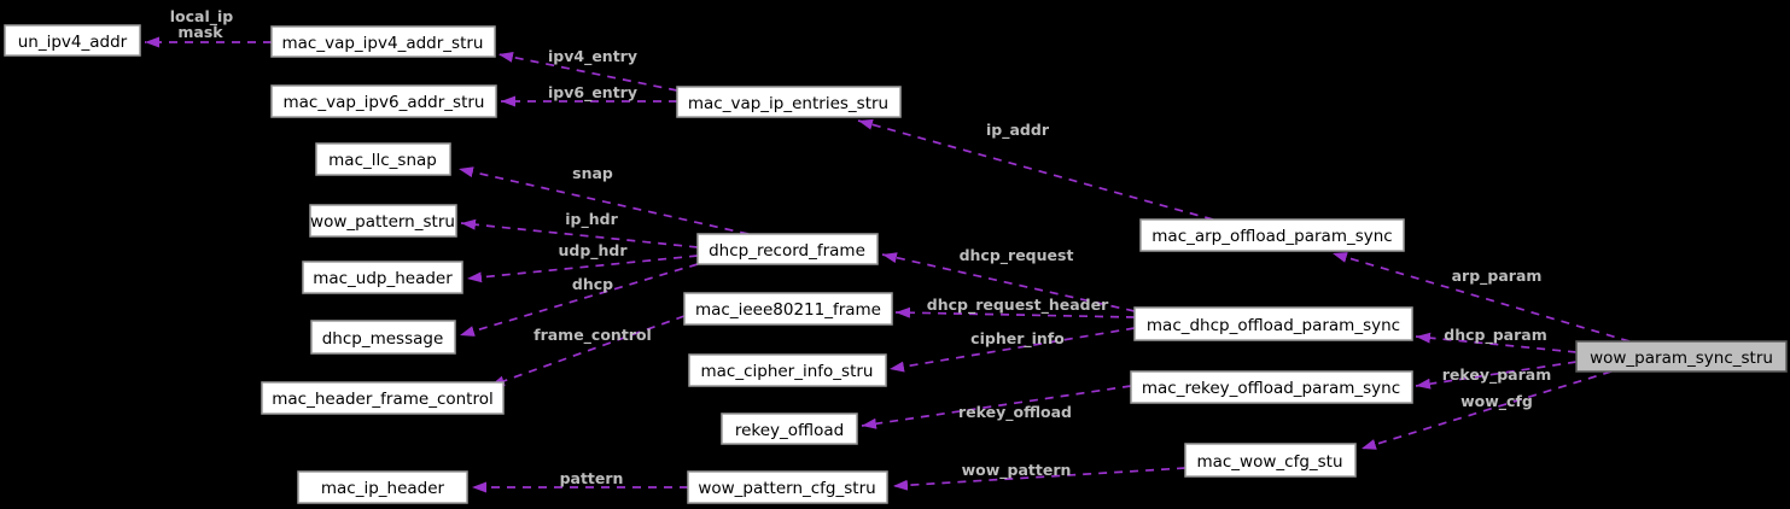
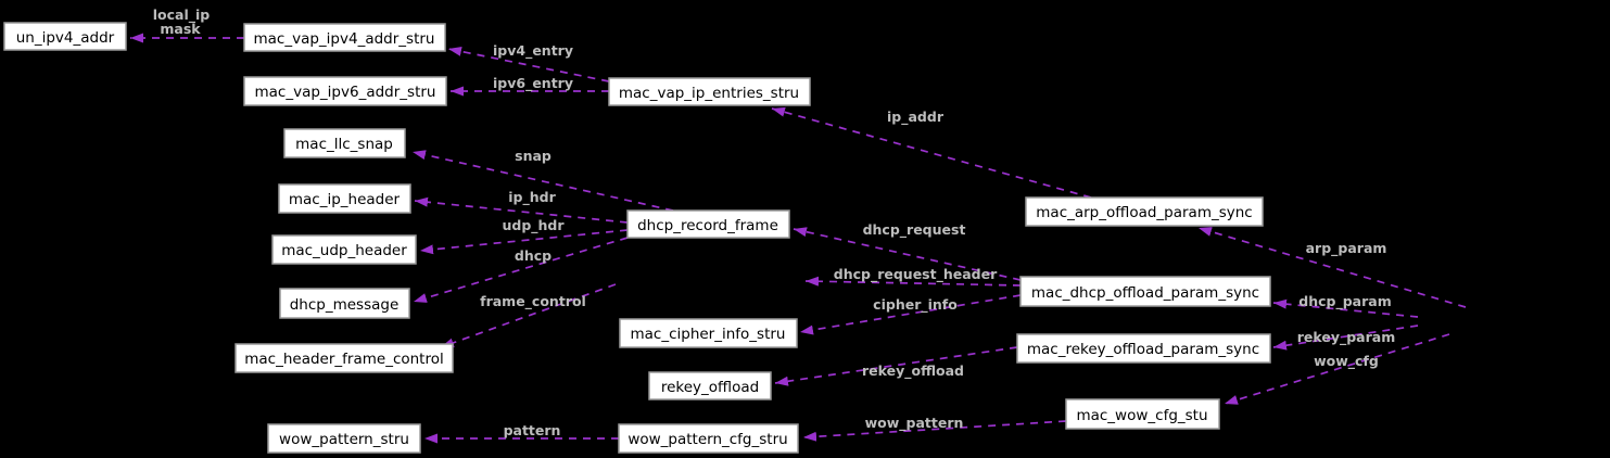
  local_ip
  mask
  ipv4_entry
  ipv6_entry
  ip_addr
  snap
  ip_hdr
  udp_hdr
  dhcp
  frame_control
  dhcp_request
  dhcp_request_header
  cipher_info
  rekey_offload
  wow_pattern
  pattern
  arp_param
  dhcp_param
  rekey_param
  wow_cfg
  un_ipv4_addr
  mac_vap_ipv4_addr_stru
  mac_vap_ipv6_addr_stru
  mac_vap_ip_entries_stru
  mac_llc_snap
- wow_pattern_stru
+ mac_ip_header
  mac_udp_header
  dhcp_message
  mac_header_frame_control
  dhcp_record_frame
- mac_ieee80211_frame
  mac_cipher_info_stru
  rekey_offload
- mac_ip_header
+ wow_pattern_stru
  wow_pattern_cfg_stru
  mac_arp_offload_param_sync
  mac_dhcp_offload_param_sync
  mac_rekey_offload_param_sync
  mac_wow_cfg_stu
- wow_param_sync_stru
